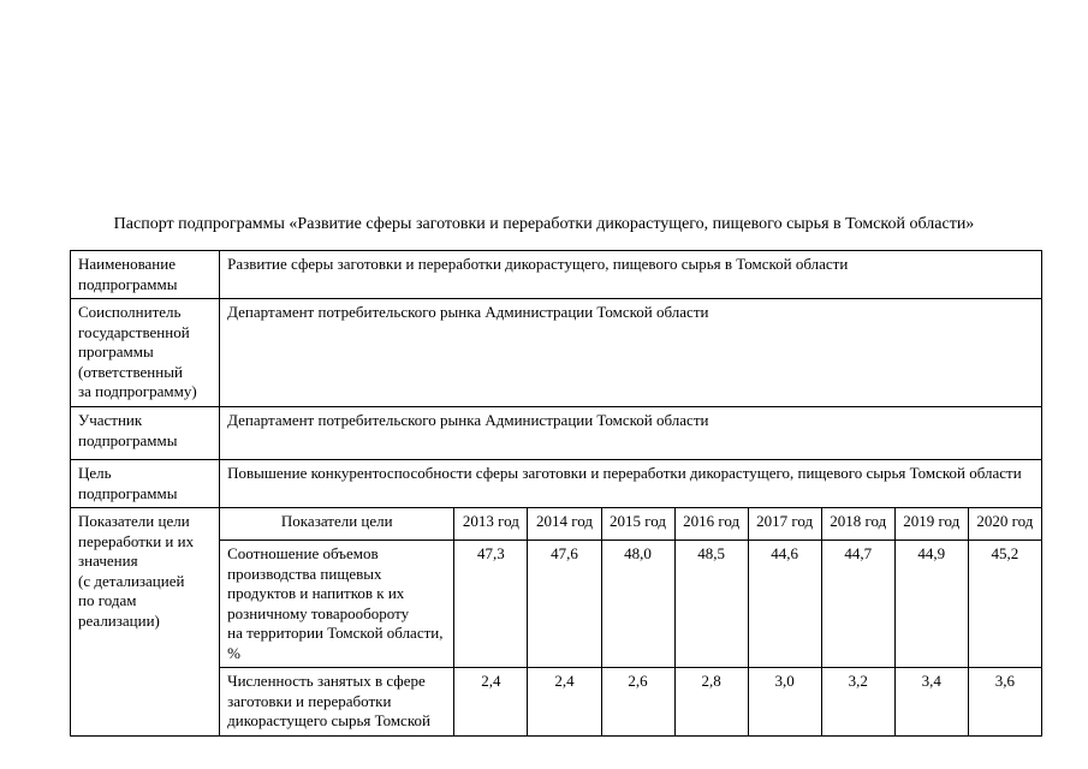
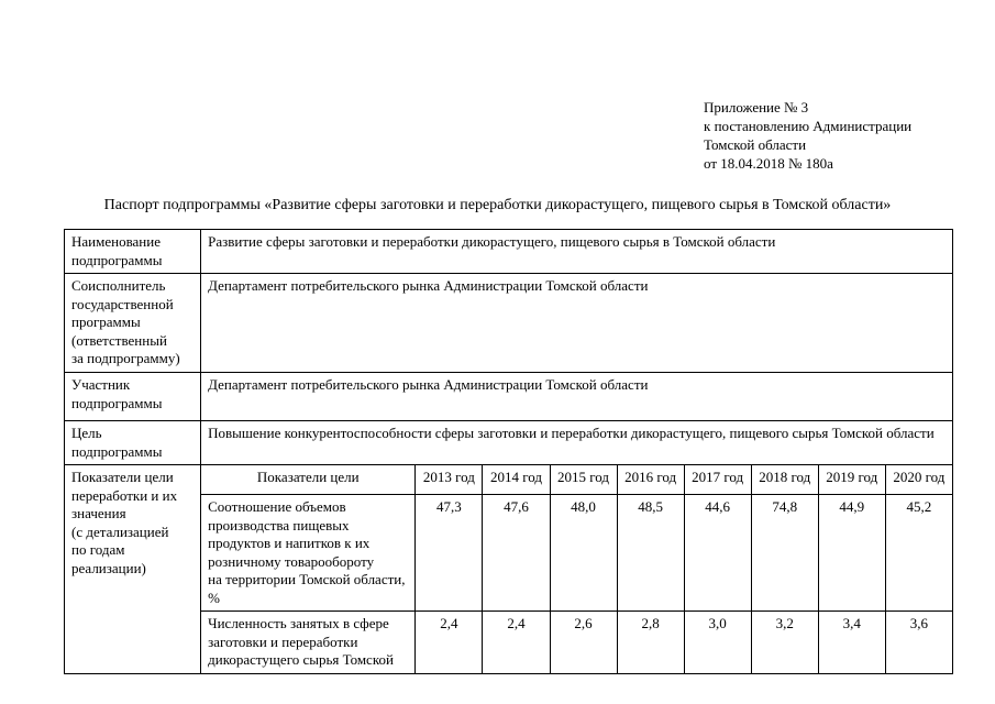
+ Приложение № 3
+ к постановлению Администрации
+ Томской области
+ от 18.04.2018 № 180а
  Паспорт подпрограммы «Развитие сферы заготовки и переработки дикорастущего, пищевого сырья в Томской области»
  Наименование подпрограммы	Развитие сферы заготовки и переработки дикорастущего, пищевого сырья в Томской области
  Соисполнитель государственной программы (ответственный за подпрограмму)	Департамент потребительского рынка Администрации Томской области
  Участник подпрограммы	Департамент потребительского рынка Администрации Томской области
  Цель подпрограммы	Повышение конкурентоспособности сферы заготовки и переработки дикорастущего, пищевого сырья Томской области
  Показатели цели переработки и их значения (с детализацией по годам реализации)	Показатели цели	2013 год	2014 год	2015 год	2016 год	2017 год	2018 год	2019 год	2020 год
- Соотношение объемов производства пищевых продуктов и напитков к их розничному товарообороту на территории Томской области, %	47,3	47,6	48,0	48,5	44,6	44,7	44,9	45,2
+ Соотношение объемов производства пищевых продуктов и напитков к их розничному товарообороту на территории Томской области, %	47,3	47,6	48,0	48,5	44,6	74,8	44,9	45,2
  Численность занятых в сфере заготовки и переработки дикорастущего сырья Томской	2,4	2,4	2,6	2,8	3,0	3,2	3,4	3,6
